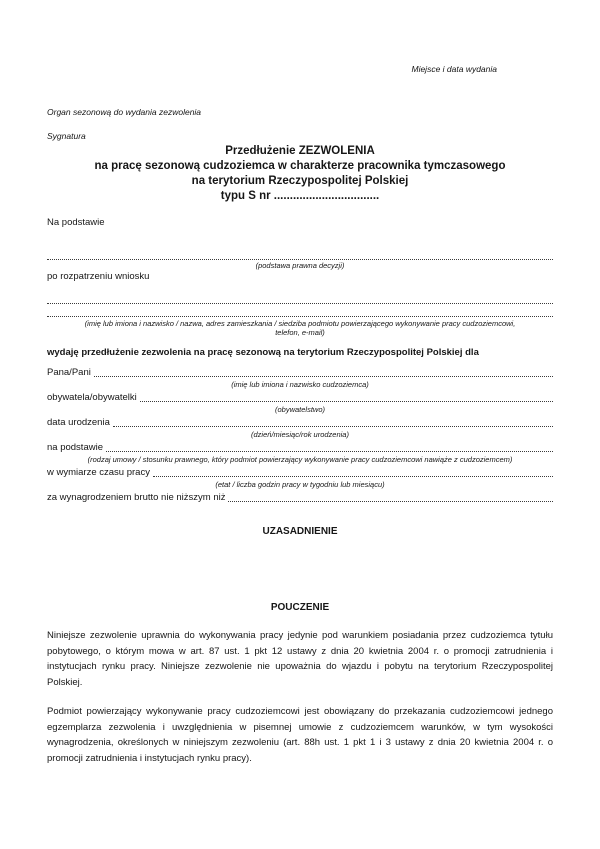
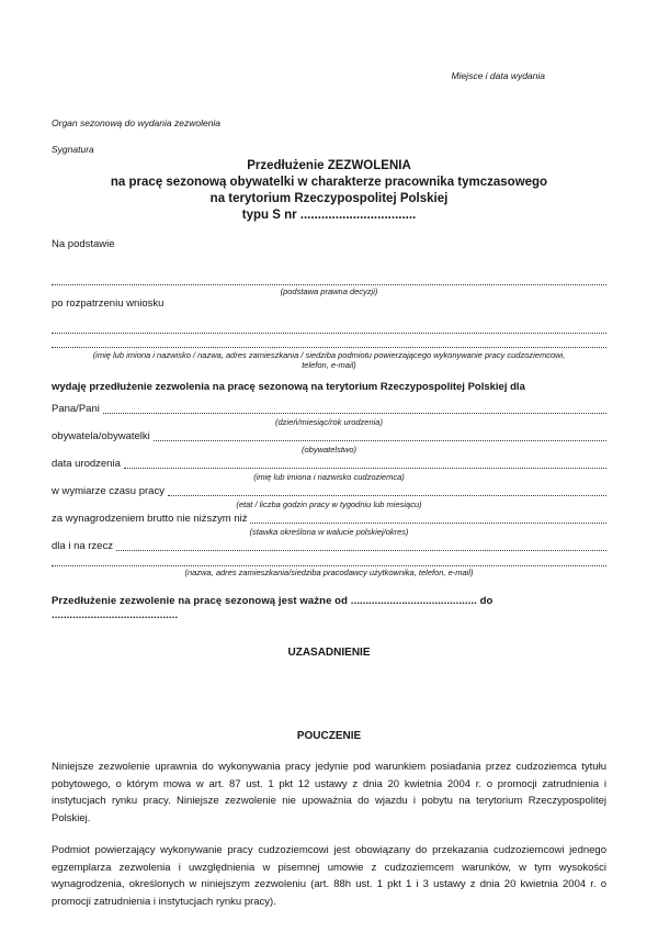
  Miejsce i data wydania
  Organ sezonową do wydania zezwolenia
  Sygnatura
  Przedłużenie ZEZWOLENIA
- na pracę sezonową cudzoziemca w charakterze pracownika tymczasowego
+ na pracę sezonową obywatelki w charakterze pracownika tymczasowego
  na terytorium Rzeczypospolitej Polskiej
  typu S nr .................................
  Na podstawie
  (podstawa prawna decyzji)
  po rozpatrzeniu wniosku
  (imię lub imiona i nazwisko / nazwa, adres zamieszkania / siedziba podmiotu powierzającego wykonywanie pracy cudzoziemcowi, telefon, e-mail)
  wydaję przedłużenie zezwolenia na pracę sezonową na terytorium Rzeczypospolitej Polskiej dla
  Pana/Pani
- (imię lub imiona i nazwisko cudzoziemca)
+ (dzień/miesiąc/rok urodzenia)
  obywatela/obywatelki
  (obywatelstwo)
  data urodzenia
- (dzień/miesiąc/rok urodzenia)
+ (imię lub imiona i nazwisko cudzoziemca)
- na podstawie
- (rodzaj umowy / stosunku prawnego, który podmiot powierzający wykonywanie pracy cudzoziemcowi nawiąże z cudzoziemcem)
  w wymiarze czasu pracy
  (etat / liczba godzin pracy w tygodniu lub miesiącu)
  za wynagrodzeniem brutto nie niższym niż
+ (stawka określona w walucie polskiej/okres)
+ dla i na rzecz
+ (nazwa, adres zamieszkania/siedziba pracodawcy użytkownika, telefon, e-mail)
+ Przedłużenie zezwolenie na pracę sezonową jest ważne od .......................................... do ..........................................
  UZASADNIENIE
  POUCZENIE
  Niniejsze zezwolenie uprawnia do wykonywania pracy jedynie pod warunkiem posiadania przez cudzoziemca tytułu pobytowego, o którym mowa w art. 87 ust. 1 pkt 12 ustawy z dnia 20 kwietnia 2004 r. o promocji zatrudnienia i instytucjach rynku pracy. Niniejsze zezwolenie nie upoważnia do wjazdu i pobytu na terytorium Rzeczypospolitej Polskiej.
  Podmiot powierzający wykonywanie pracy cudzoziemcowi jest obowiązany do przekazania cudzoziemcowi jednego egzemplarza zezwolenia i uwzględnienia w pisemnej umowie z cudzoziemcem warunków, w tym wysokości wynagrodzenia, określonych w niniejszym zezwoleniu (art. 88h ust. 1 pkt 1 i 3 ustawy z dnia 20 kwietnia 2004 r. o promocji zatrudnienia i instytucjach rynku pracy).
